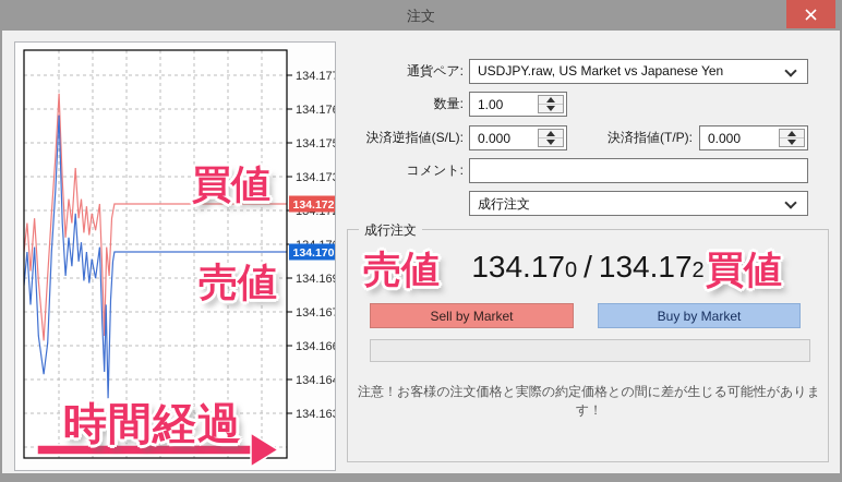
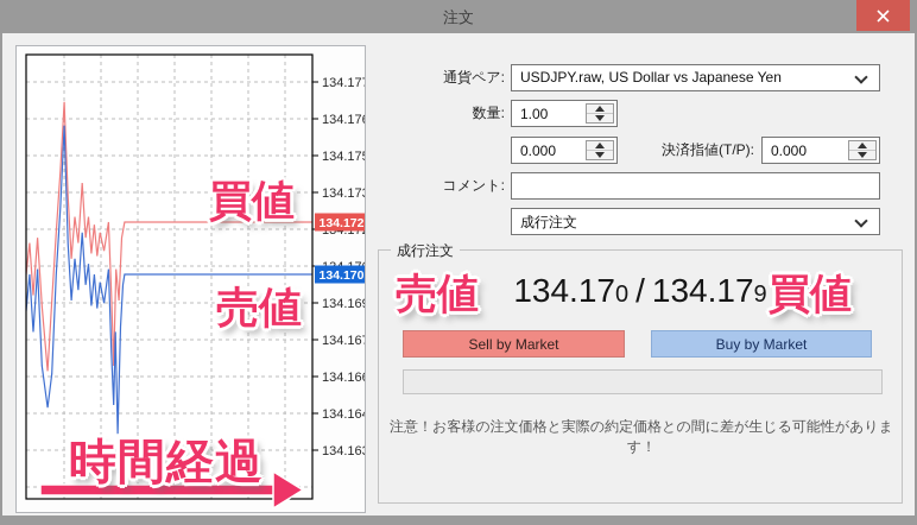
  注文
  134.17
  134.17
  134.17
  134.17
  134.16
  134.16
  134.16
  134.16
  134.16
  134.172
  134.170
  買値
  売値
  時間経過
  通貨ペア:
- USDJPY.raw, US Market vs Japanese Yen
+ USDJPY.raw, US Dollar vs Japanese Yen
  数量:
  1.00
- 決済逆指値(S/L):
  0.000
  決済指値(T/P):
  0.000
  コメント:
  成行注文
  成行注文
  134.17
  0
  /
  134.17
- 2
+ 9
  売値
  買値
  Sell by Market
  Buy by Market
  注意！お客様の注文価格と実際の約定価格との間に差が生じる可能性があります！
